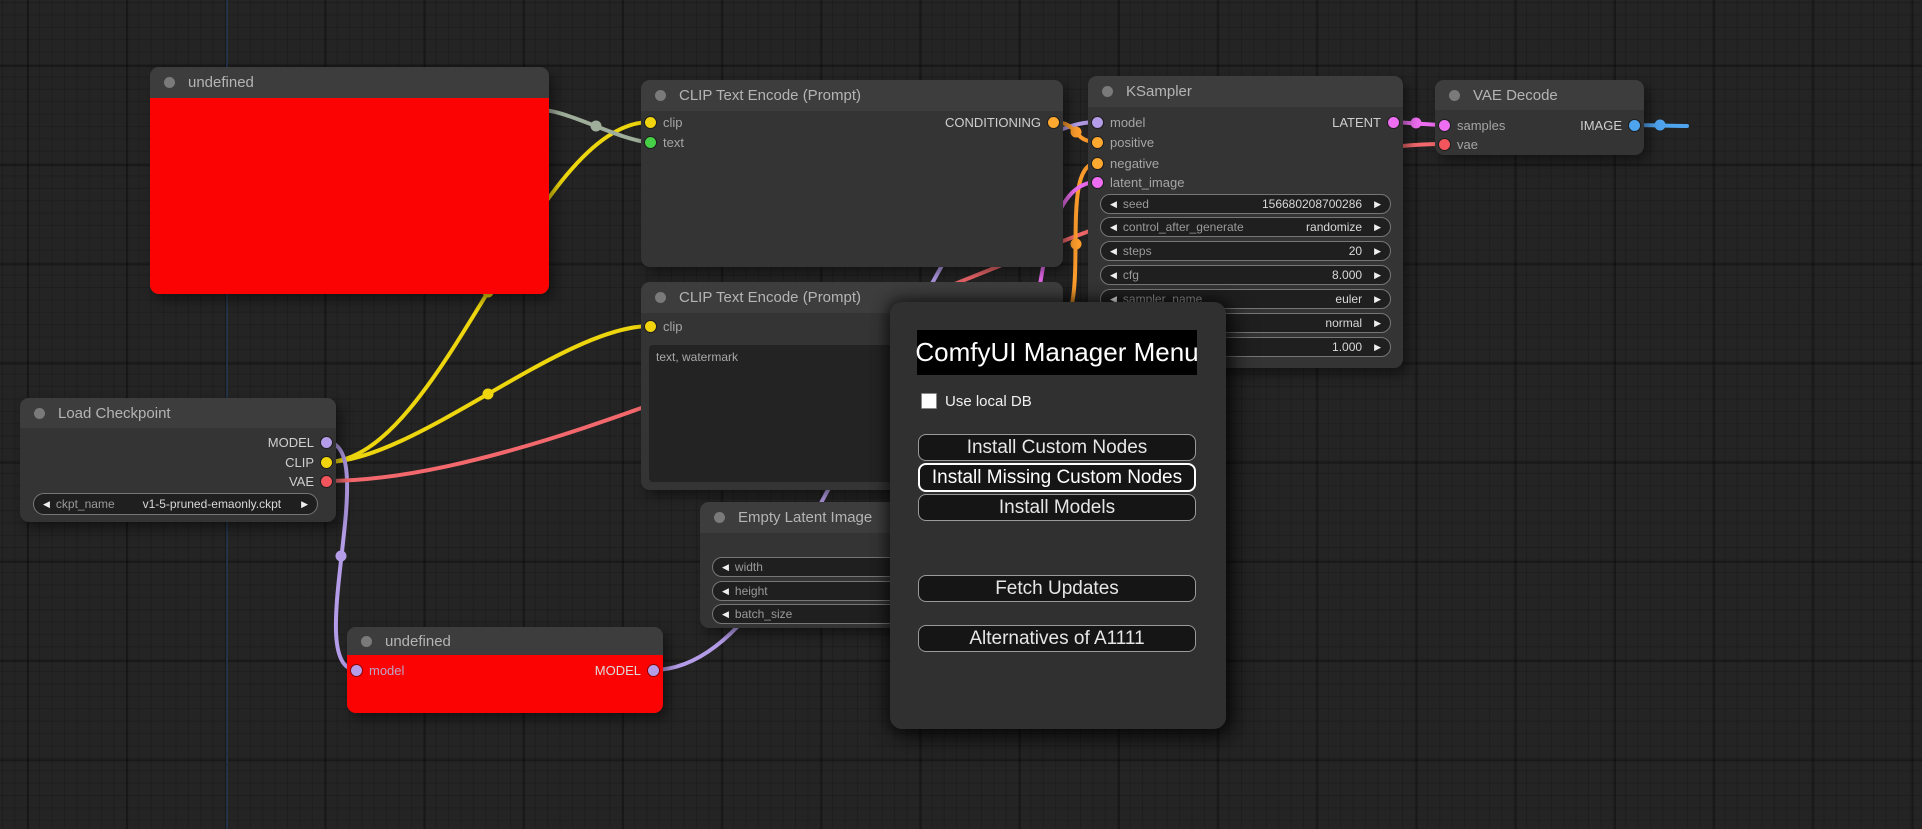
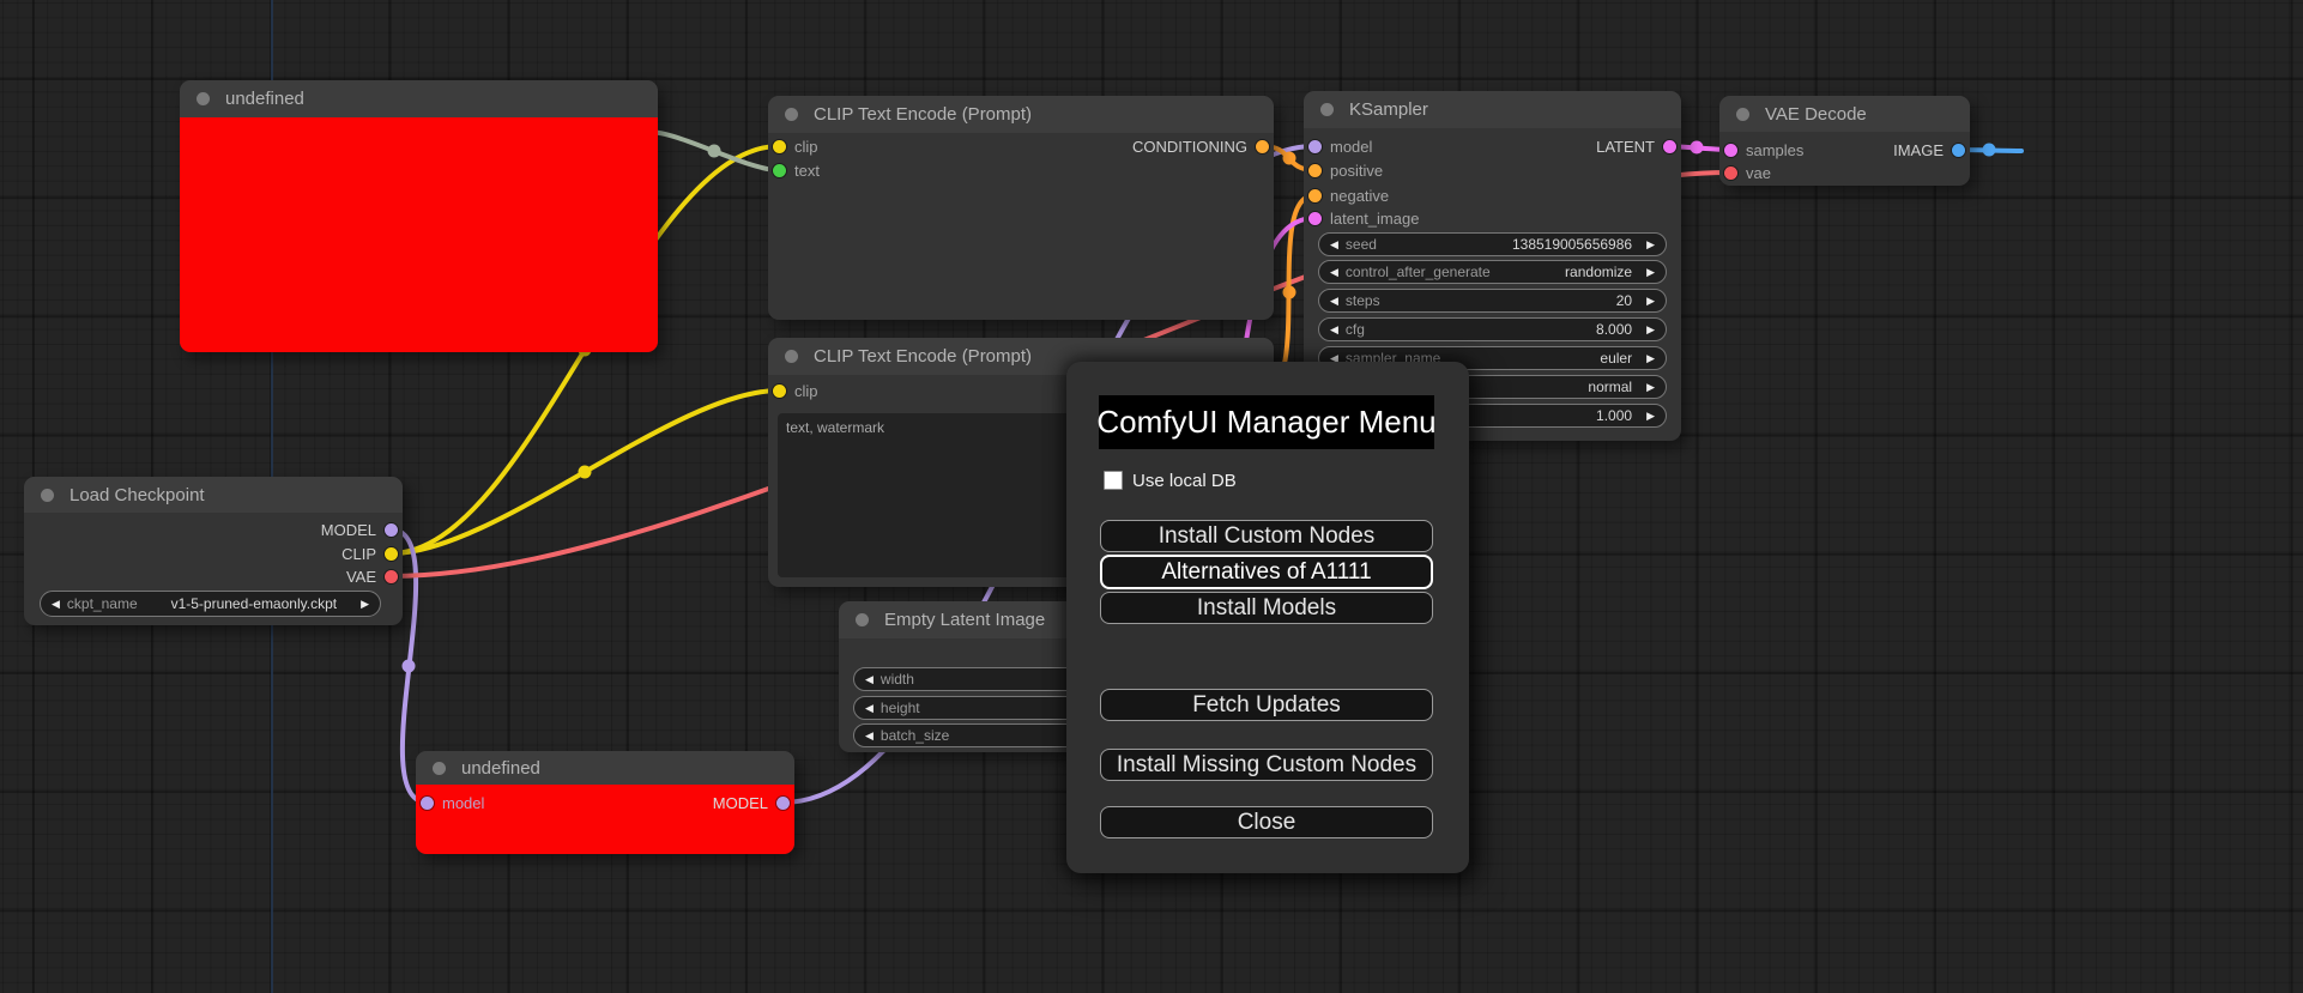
  undefined
  CLIP Text Encode (Prompt)
  clip
  text
  CONDITIONING
  CLIP Text Encode (Prompt)
  clip
  text, watermark
  Empty Latent Image
  ◀
  width
  ◀
  height
  ◀
  batch_size
  KSampler
  model
  positive
  negative
  latent_image
  LATENT
  ◀
  seed
- 156680208700286
+ 138519005656986
  ▶
  ◀
  control_after_generate
  randomize
  ▶
  ◀
  steps
  20
  ▶
  ◀
  cfg
  8.000
  ▶
  ◀
  sampler_name
  euler
  ▶
  normal
  ▶
  1.000
  ▶
  VAE Decode
  samples
  vae
  IMAGE
  Load Checkpoint
  MODEL
  CLIP
  VAE
  ◀
  ckpt_name
  v1-5-pruned-emaonly.ckpt
  ▶
  undefined
  model
  MODEL
  ComfyUI Manager Menu
  Use local DB
  Install Custom Nodes
- Install Missing Custom Nodes
+ Alternatives of A1111
  Install Models
  Fetch Updates
- Alternatives of A1111
+ Install Missing Custom Nodes
+ Close
